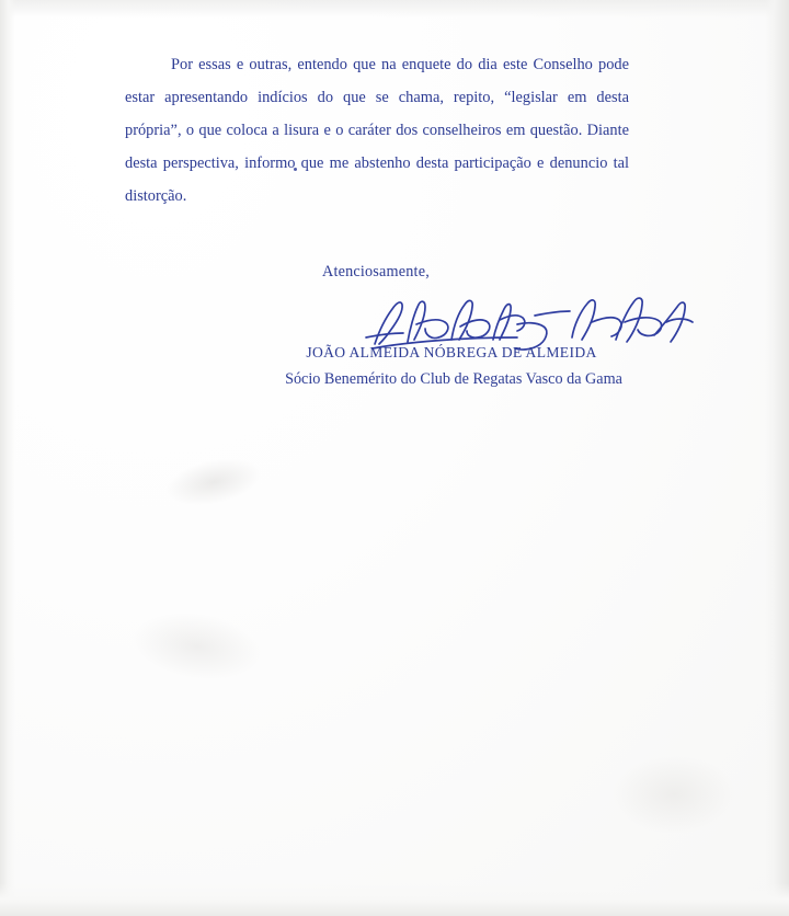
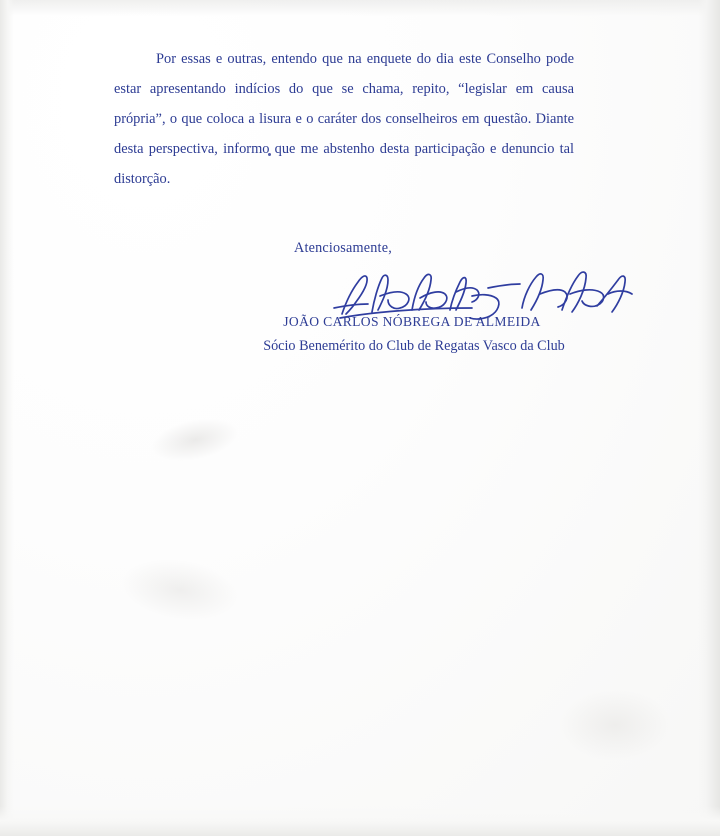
- Por essas e outras, entendo que na enquete do dia este Conselho pode estar apresentando indícios do que se chama, repito, “legislar em desta própria”, o que coloca a lisura e o caráter dos conselheiros em questão. Diante desta perspectiva, informo que me abstenho desta participação e denuncio tal distorção.
+ Por essas e outras, entendo que na enquete do dia este Conselho pode estar apresentando indícios do que se chama, repito, “legislar em causa própria”, o que coloca a lisura e o caráter dos conselheiros em questão. Diante desta perspectiva, informo que me abstenho desta participação e denuncio tal distorção.
  Atenciosamente,
- JOÃO ALMEIDA NÓBREGA DE ALMEIDA
+ JOÃO CARLOS NÓBREGA DE ALMEIDA
- Sócio Benemérito do Club de Regatas Vasco da Gama
+ Sócio Benemérito do Club de Regatas Vasco da Club
